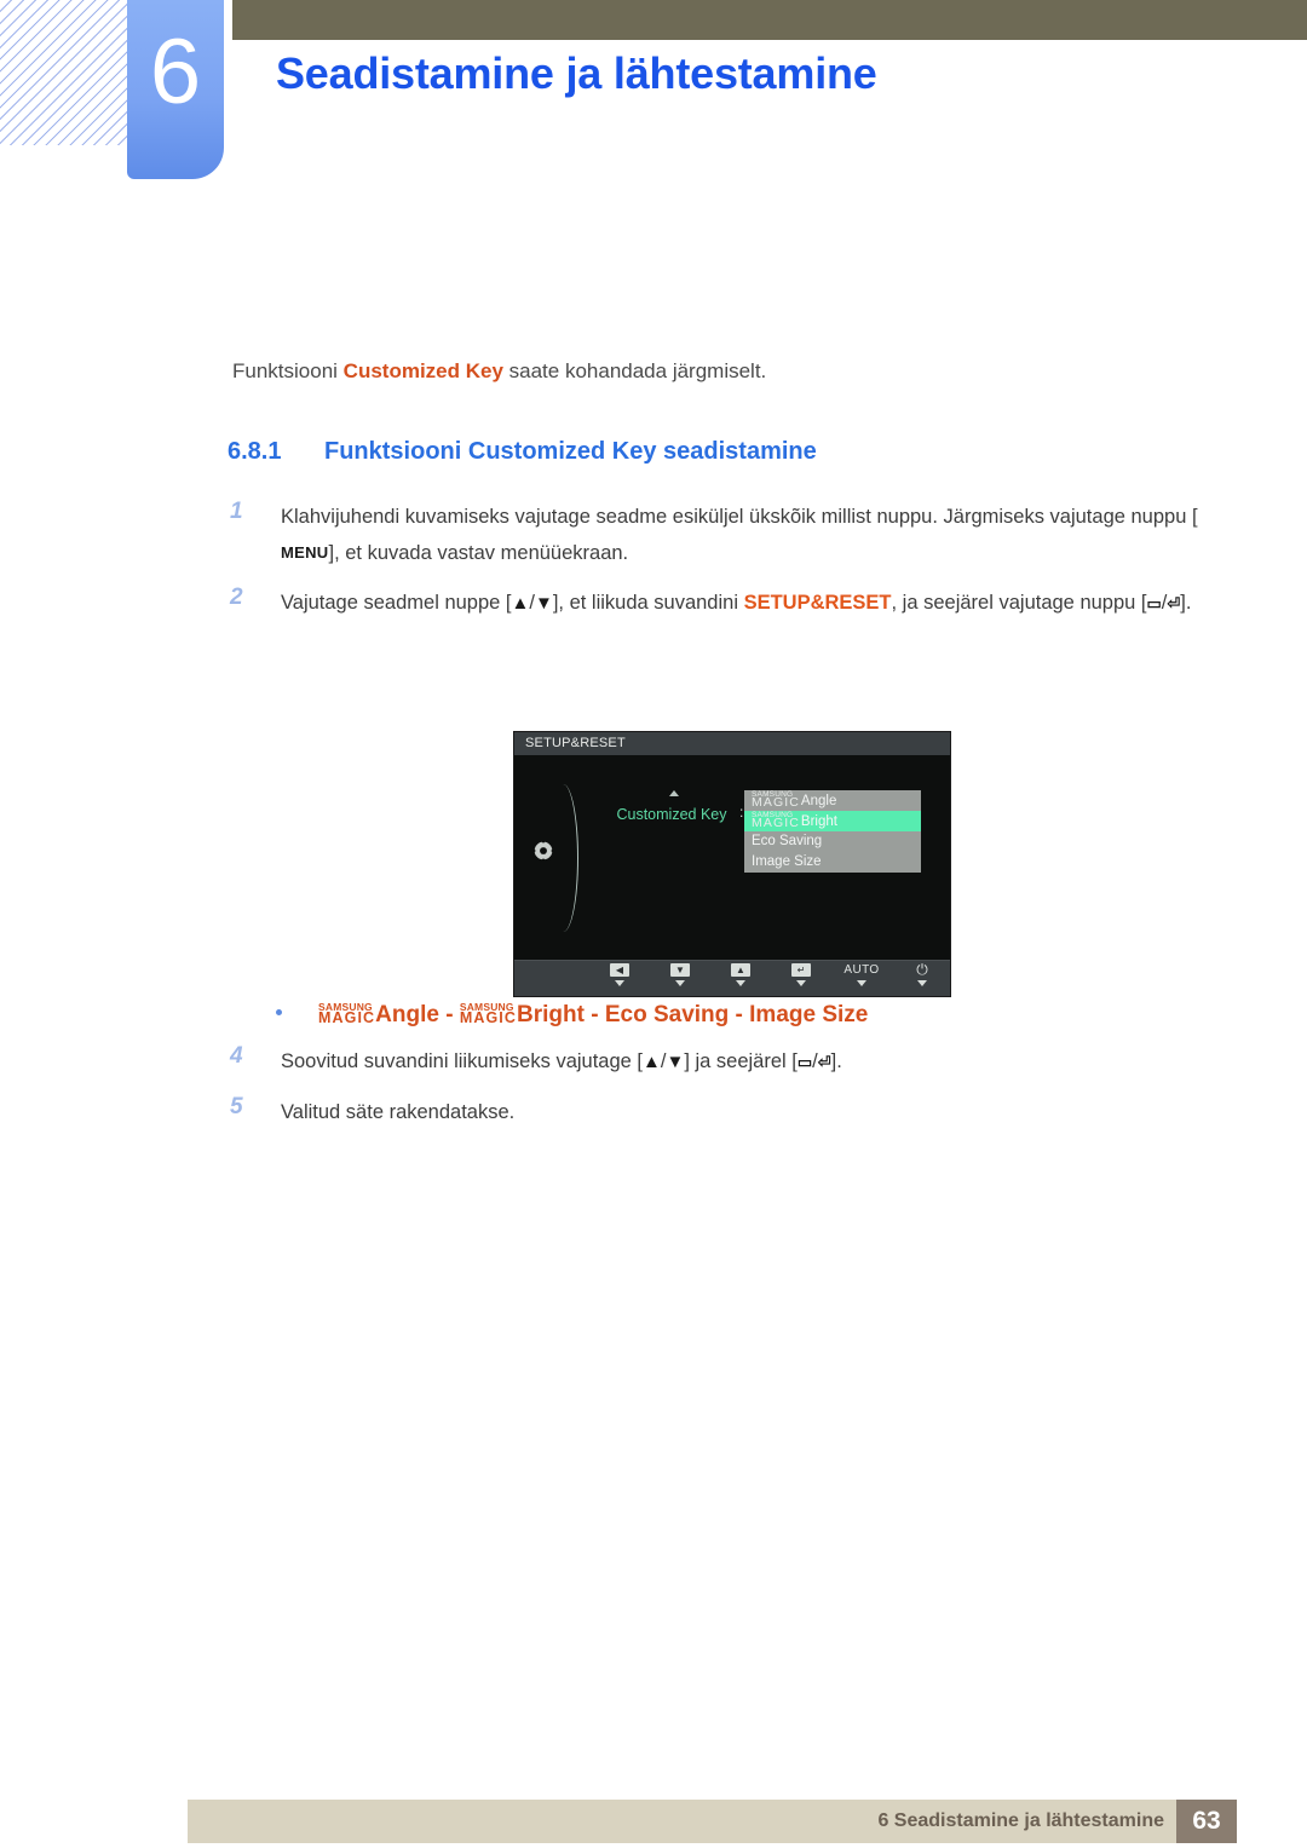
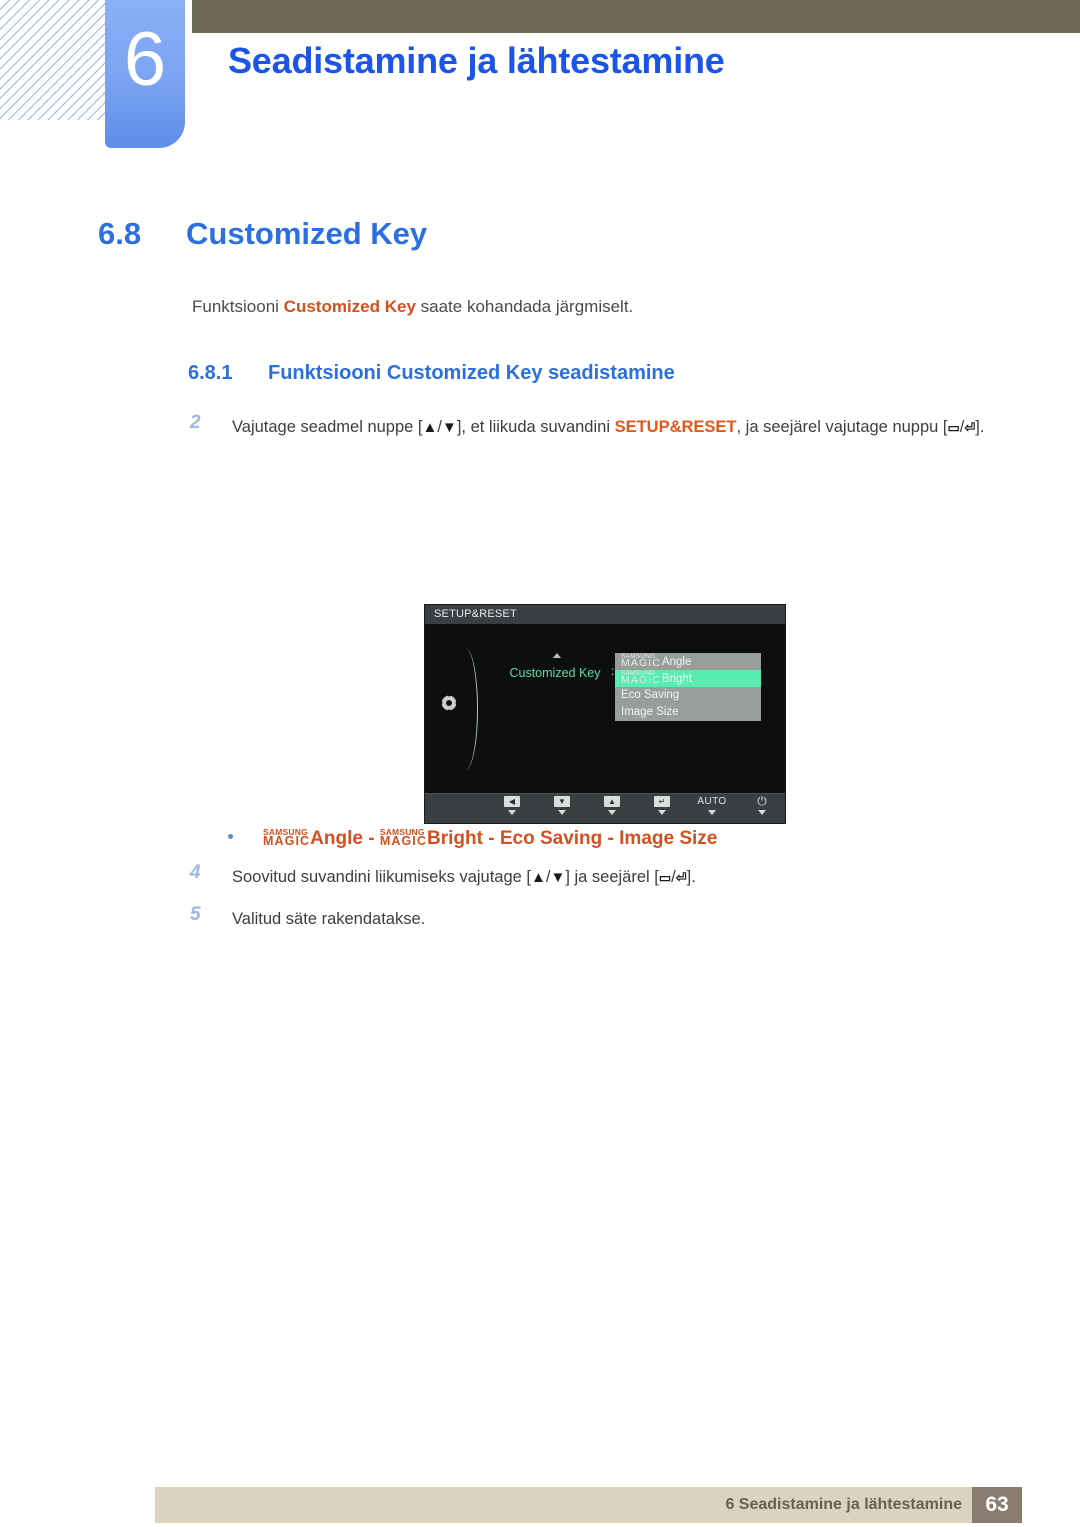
  6
  Seadistamine ja lähtestamine
+ 6.8 Customized Key
  Funktsiooni Customized Key saate kohandada järgmiselt.
  6.8.1 Funktsiooni Customized Key seadistamine
- 1
- Klahvijuhendi kuvamiseks vajutage seadme esiküljel ükskõik millist nuppu. Järgmiseks vajutage nuppu [MENU], et kuvada vastav menüüekraan.
  2
  Vajutage seadmel nuppe [▲/▼], et liikuda suvandini SETUP&RESET, ja seejärel vajutage nuppu [▭/⏎].
  SETUP&RESET
  Customized Key
  :
  MAGIC
  Angle
  MAGIC
  Bright
  Eco Saving
  Image Size
  ◀
  ▼
  ▲
  ↵
  AUTO
  ⏻
  SAMSUNG
  MAGIC
  Angle -
  SAMSUNG
  MAGIC
  Bright - Eco Saving - Image Size
  4
  Soovitud suvandini liikumiseks vajutage [▲/▼] ja seejärel [▭/⏎].
  5
  Valitud säte rakendatakse.
  6 Seadistamine ja lähtestamine
  63
